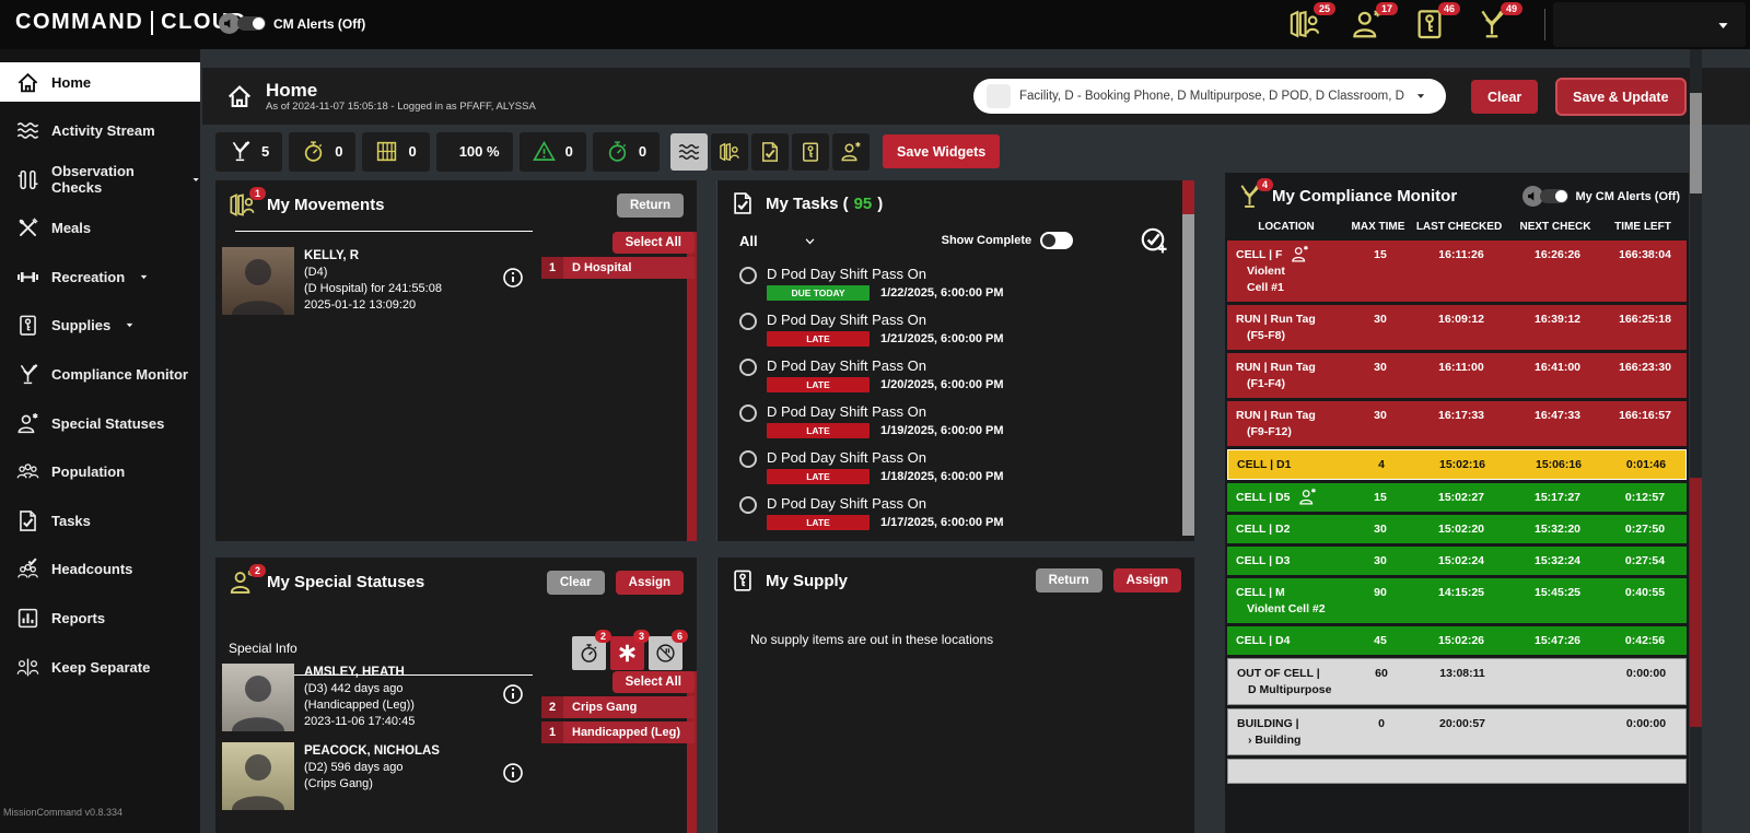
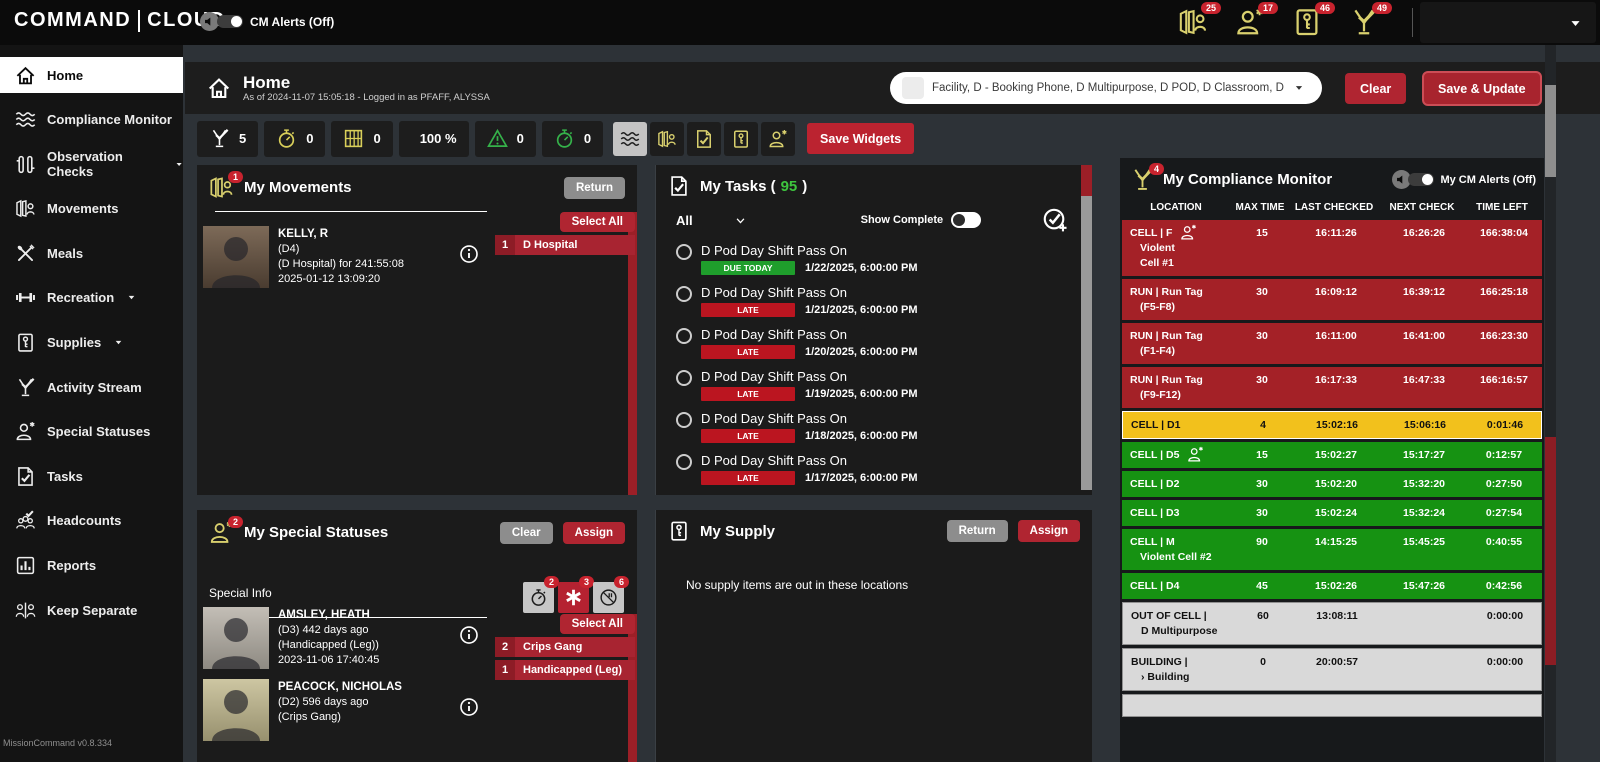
  COMMAND
  CM Alerts (Off)
  25
  17
  46
  49
  Home
- Activity Stream
+ Compliance Monitor
  Observation Checks
+ Movements
  Meals
  Recreation
  Supplies
- Compliance Monitor
+ Activity Stream
  Special Statuses
- Population
  Tasks
  Headcounts
  Reports
  Keep Separate
  MissionCommand v0.8.334
  Home
  As of 2024-11-07 15:05:18 - Logged in as PFAFF, ALYSSA
  Facility, D - Booking Phone, D Multipurpose, D POD, D Classroom, D
  Clear
  Save & Update
  5
  0
  0
  100 %
  0
  0
  Save Widgets
  1
  My Movements
  Return
  Select All
  1
  D Hospital
  KELLY, R
  (D4)
  (D Hospital) for 241:55:08
  2025-01-12 13:09:20
  My Tasks (
  95
  )
  All
  Show Complete
  D Pod Day Shift Pass On
  DUE TODAY
  1/22/2025, 6:00:00 PM
  D Pod Day Shift Pass On
  LATE
  1/21/2025, 6:00:00 PM
  D Pod Day Shift Pass On
  LATE
  1/20/2025, 6:00:00 PM
  D Pod Day Shift Pass On
  LATE
  1/19/2025, 6:00:00 PM
  D Pod Day Shift Pass On
  LATE
  1/18/2025, 6:00:00 PM
  D Pod Day Shift Pass On
  LATE
  1/17/2025, 6:00:00 PM
  4
  My Compliance Monitor
  My CM Alerts (Off)
  LOCATION
  MAX TIME
  LAST CHECKED
  NEXT CHECK
  TIME LEFT
  CELL | F
  Violent
  Cell #1
  15
  16:11:26
  16:26:26
  166:38:04
  RUN | Run Tag
  (F5-F8)
  30
  16:09:12
  16:39:12
  166:25:18
  RUN | Run Tag
  (F1-F4)
  30
  16:11:00
  16:41:00
  166:23:30
  RUN | Run Tag
  (F9-F12)
  30
  16:17:33
  16:47:33
  166:16:57
  CELL | D1
  4
  15:02:16
  15:06:16
  0:01:46
  CELL | D5
  15
  15:02:27
  15:17:27
  0:12:57
  CELL | D2
  30
  15:02:20
  15:32:20
  0:27:50
  CELL | D3
  30
  15:02:24
  15:32:24
  0:27:54
  CELL | M
  Violent Cell #2
  90
  14:15:25
  15:45:25
  0:40:55
  CELL | D4
  45
  15:02:26
  15:47:26
  0:42:56
  OUT OF CELL |
  D Multipurpose
  60
  13:08:11
  0:00:00
  BUILDING |
  › Building
  0
  20:00:57
  0:00:00
  2
  My Special Statuses
  Clear
  Assign
  Special Info
  2
  3
  6
  Select All
  2
  Crips Gang
  1
  Handicapped (Leg)
  AMSLEY, HEATH
  (D3) 442 days ago
  (Handicapped (Leg))
  2023-11-06 17:40:45
  PEACOCK, NICHOLAS
  (D2) 596 days ago
  (Crips Gang)
  My Supply
  Return
  Assign
  No supply items are out in these locations
